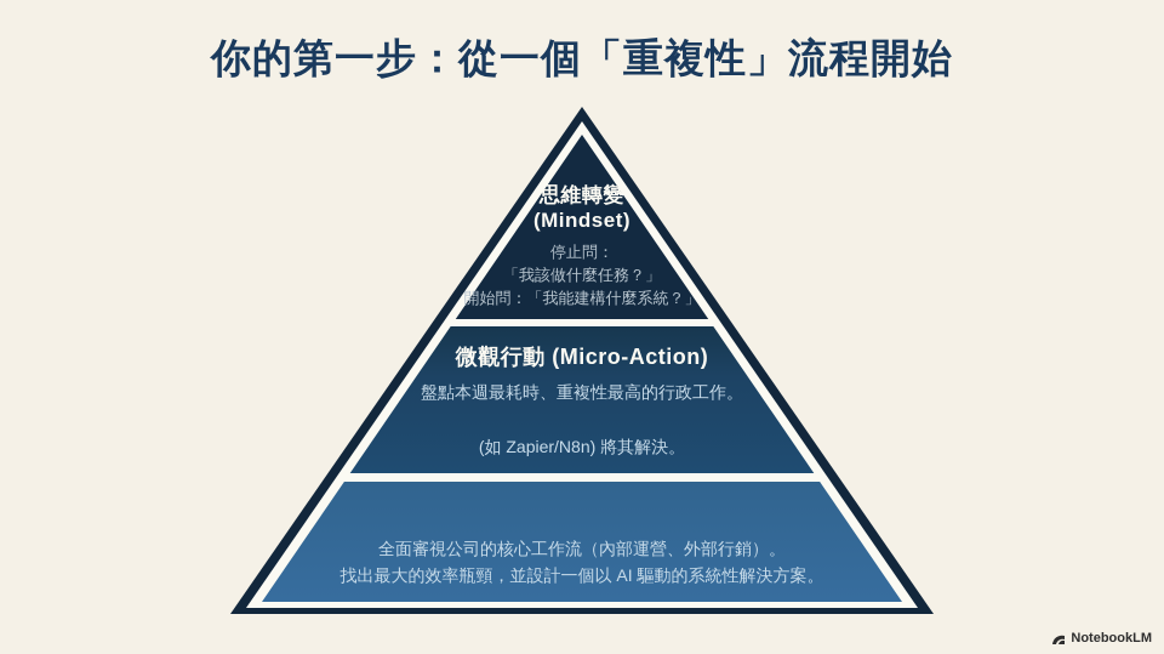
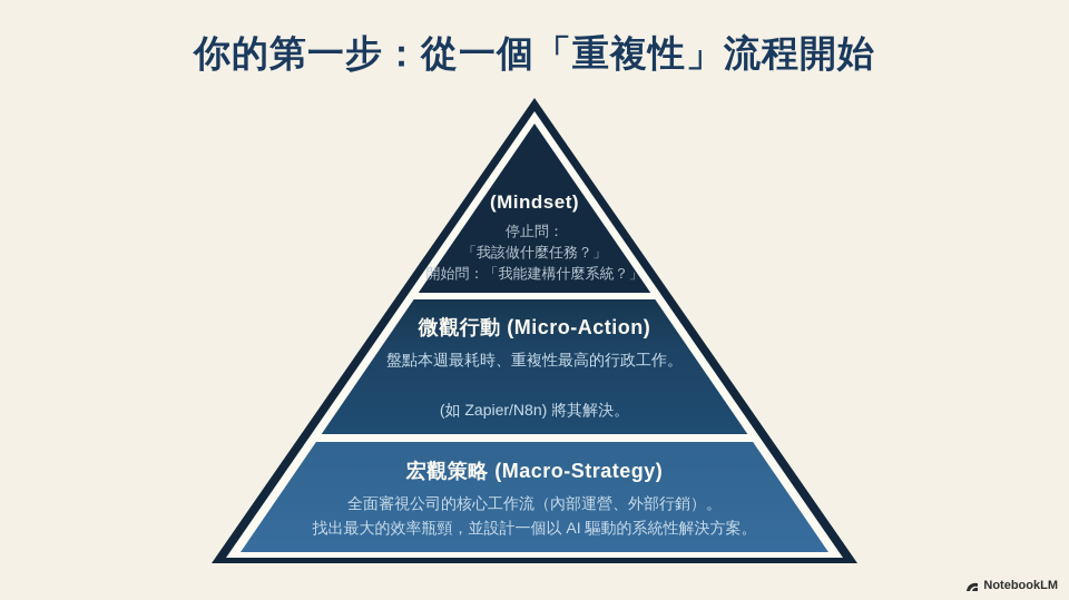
  你的第一步：從一個「重複性」流程開始
- 思維轉變
  (Mindset)
  停止問：
  「我該做什麼任務？」
  開始問：「我能建構什麼系統？」
  微觀行動 (Micro-Action)
  盤點本週最耗時、重複性最高的行政工作。
  (如 Zapier/N8n) 將其解決。
+ 宏觀策略 (Macro-Strategy)
  全面審視公司的核心工作流（內部運營、外部行銷）。
  找出最大的效率瓶頸，並設計一個以 AI 驅動的系統性解決方案。
  NotebookLM
